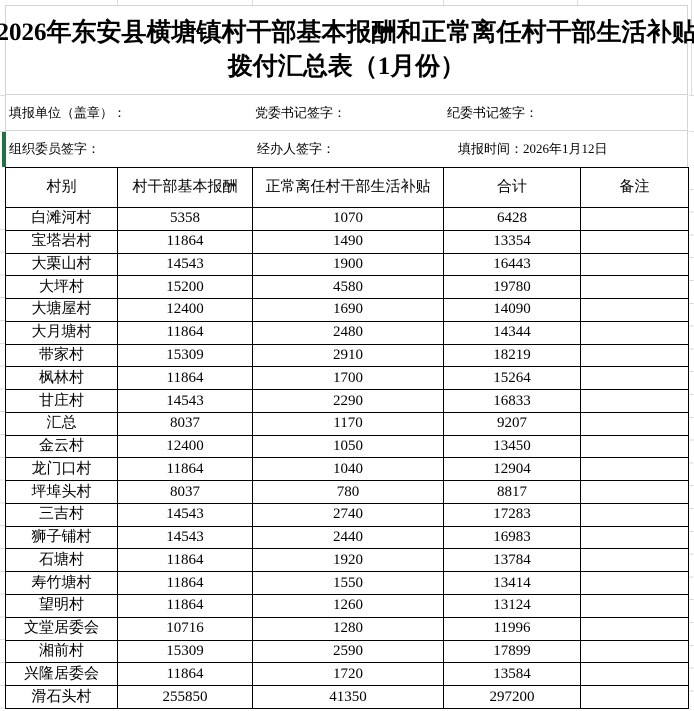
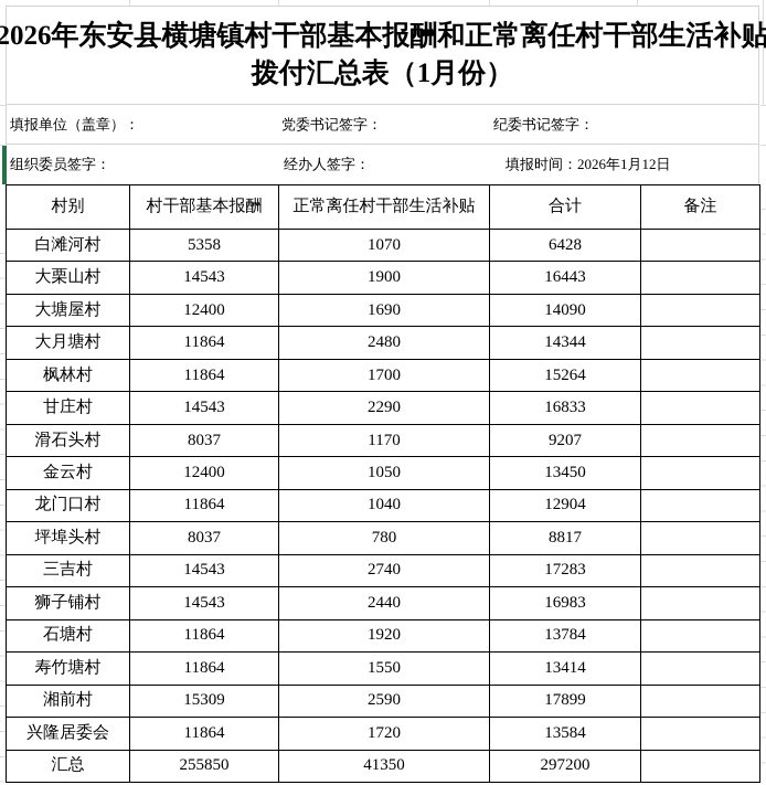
  2026年东安县横塘镇村干部基本报酬和正常离任村干部生活补贴
  拨付汇总表（1月份）
  填报单位（盖章）：
  党委书记签字：
  纪委书记签字：
  组织委员签字：
  经办人签字：
  填报时间：2026年1月12日
  村别	村干部基本报酬	正常离任村干部生活补贴	合计	备注
  白滩河村	5358	1070	6428
- 宝塔岩村	11864	1490	13354
  大栗山村	14543	1900	16443
- 大坪村	15200	4580	19780
  大塘屋村	12400	1690	14090
  大月塘村	11864	2480	14344
- 带家村	15309	2910	18219
  枫林村	11864	1700	15264
  甘庄村	14543	2290	16833
- 汇总	8037	1170	9207
+ 滑石头村	8037	1170	9207
  金云村	12400	1050	13450
  龙门口村	11864	1040	12904
  坪埠头村	8037	780	8817
  三吉村	14543	2740	17283
  狮子铺村	14543	2440	16983
  石塘村	11864	1920	13784
  寿竹塘村	11864	1550	13414
- 望明村	11864	1260	13124
- 文堂居委会	10716	1280	11996
  湘前村	15309	2590	17899
  兴隆居委会	11864	1720	13584
- 滑石头村	255850	41350	297200
+ 汇总	255850	41350	297200
